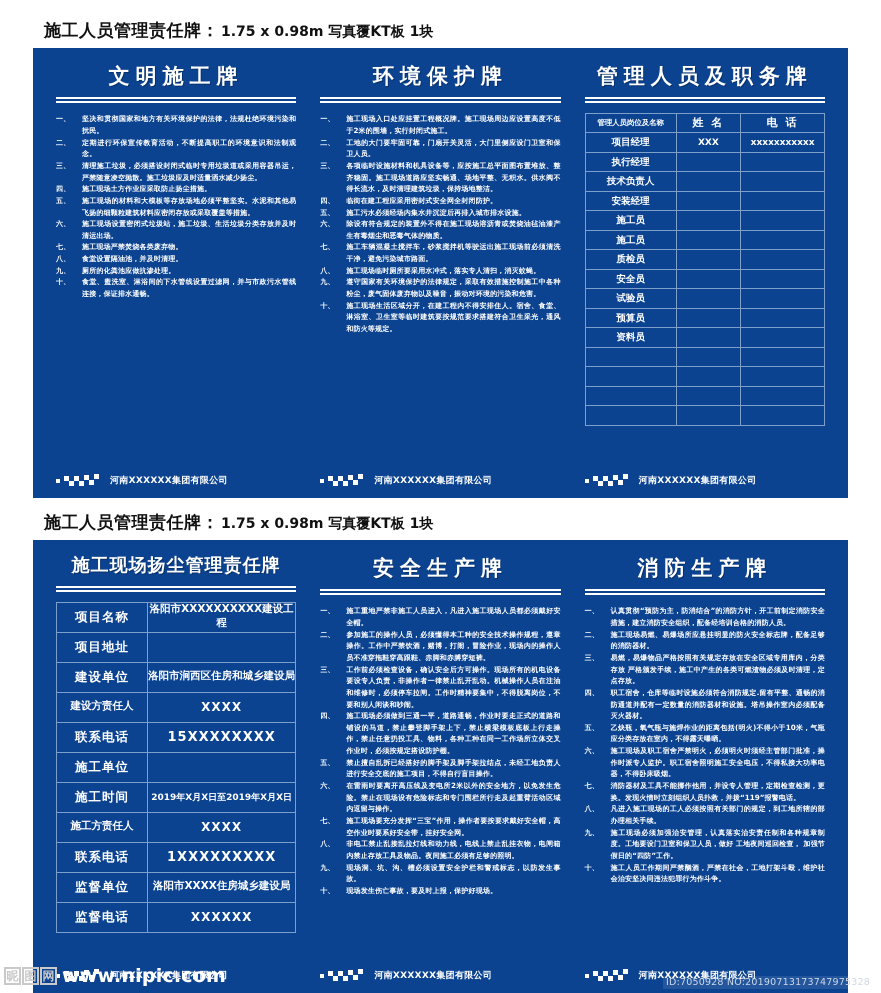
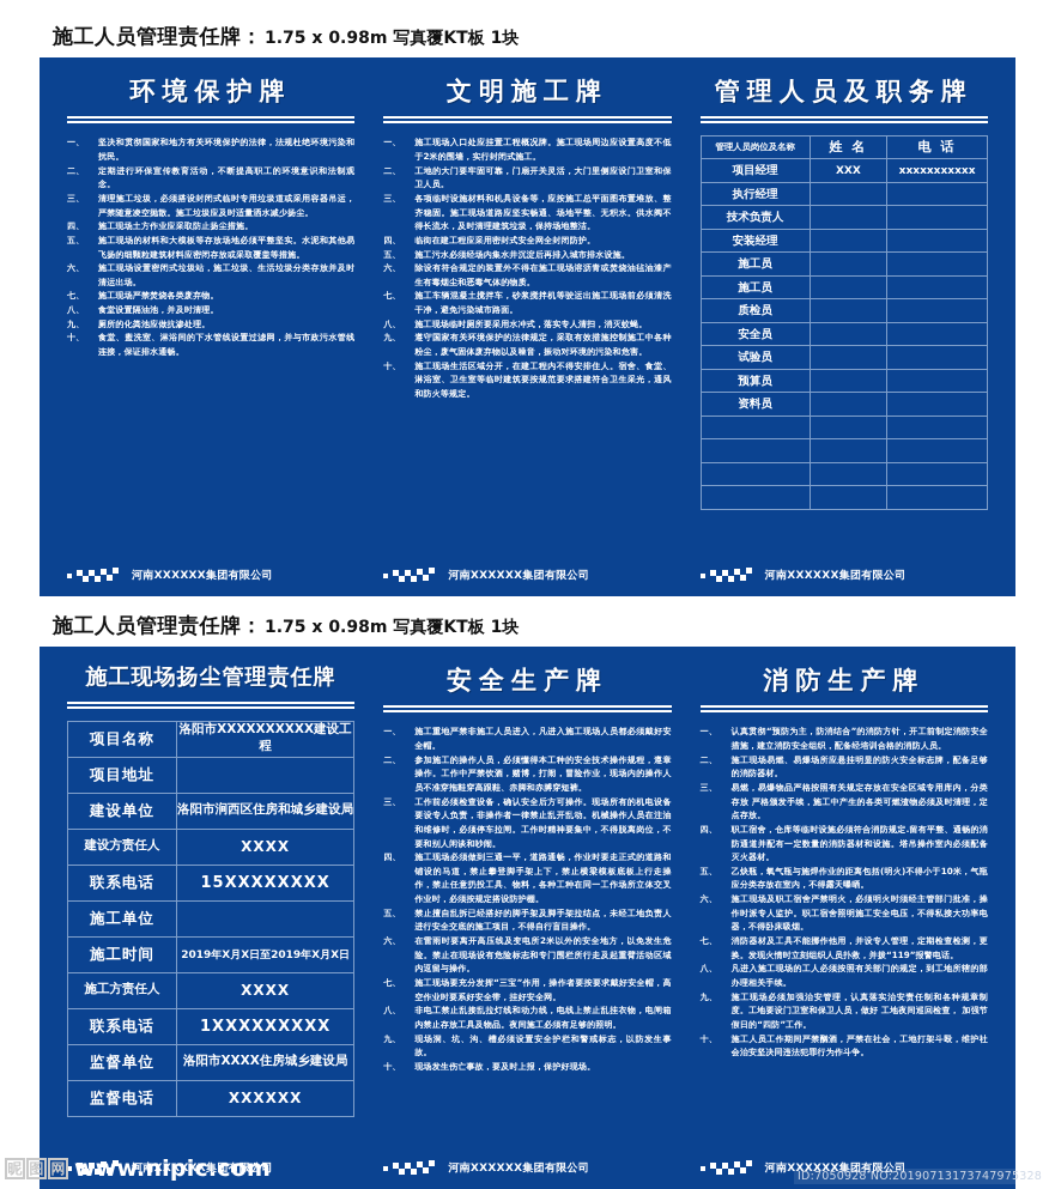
  施工人员管理责任牌： 1.75 x 0.98m 写真覆KT板 1块
- 文明施工牌
+ 环境保护牌
  一、
  坚决和贯彻国家和地方有关环境保护的法律，法规杜绝环境污染和扰民。
  二、
  定期进行环保宣传教育活动，不断提高职工的环境意识和法制观念。
  三、
  清理施工垃圾，必须搭设封闭式临时专用垃圾道或采用容器吊运，严禁随意凌空抛散。施工垃圾应及时适量洒水减少扬尘。
  四、
  施工现场土方作业应采取防止扬尘措施。
  五、
  施工现场的材料和大模板等存放场地必须平整坚实。水泥和其他易飞扬的细颗粒建筑材料应密闭存放或采取覆盖等措施。
  六、
  施工现场设置密闭式垃圾站，施工垃圾、生活垃圾分类存放并及时清运出场。
  七、
  施工现场严禁焚烧各类废弃物。
  八、
  食堂设置隔油池，并及时清理。
  九、
  厕所的化粪池应做抗渗处理。
  十、
  食堂、盥洗室、淋浴间的下水管线设置过滤网，并与市政污水管线连接，保证排水通畅。
- 环境保护牌
+ 文明施工牌
  一、
  施工现场入口处应挂置工程概况牌。施工现场周边应设置高度不低于2米的围墙，实行封闭式施工。
  二、
  工地的大门要牢固可靠，门扇开关灵活，大门里侧应设门卫室和保卫人员。
  三、
  各项临时设施材料和机具设备等，应按施工总平面图布置堆放、整齐稳固。施工现场道路应坚实畅通、场地平整、无积水。供水阀不得长流水，及时清理建筑垃圾，保持场地整洁。
  四、
  临街在建工程应采用密封式安全网全封闭防护。
  五、
  施工污水必须经场内集水井沉淀后再排入城市排水设施。
  六、
  除设有符合规定的装置外不得在施工现场溶沥青或焚烧油毡油漆产生有毒烟尘和恶毒气体的物质。
  七、
  施工车辆混凝土搅拌车，砂浆搅拌机等驶运出施工现场前必须清洗干净，避免污染城市路面。
  八、
  施工现场临时厕所要采用水冲式，落实专人清扫，消灭蚊蝇。
  九、
  遵守国家有关环境保护的法律规定，采取有效措施控制施工中各种粉尘，废气固体废弃物以及噪音，振动对环境的污染和危害。
  十、
  施工现场生活区域分开，在建工程内不得安排住人。宿舍、食堂、淋浴室、卫生室等临时建筑要按规范要求搭建符合卫生采光，通风和防火等规定。
  管理人员及职务牌
  管理人员岗位及名称	姓 名	电 话
  项目经理	XXX	xxxxxxxxxxx
  执行经理
  技术负责人
  安装经理
  施工员
  施工员
  质检员
  安全员
  试验员
  预算员
  资料员
  河南XXXXXX集团有限公司
  河南XXXXXX集团有限公司
  河南XXXXXX集团有限公司
  施工人员管理责任牌： 1.75 x 0.98m 写真覆KT板 1块
  施工现场扬尘管理责任牌
  项目名称	洛阳市XXXXXXXXXX建设工程
  项目地址
  建设单位	洛阳市涧西区住房和城乡建设局
  建设方责任人	XXXX
  联系电话	15XXXXXXXX
  施工单位
  施工时间	2019年X月X日至2019年X月X日
  施工方责任人	XXXX
  联系电话	1XXXXXXXXX
  监督单位	洛阳市XXXX住房城乡建设局
  监督电话	XXXXXX
  安全生产牌
  一、
  施工重地严禁非施工人员进入，凡进入施工现场人员都必须戴好安全帽。
  二、
  参加施工的操作人员，必须懂得本工种的安全技术操作规程，遵章操作。工作中严禁饮酒，赌博，打闹，冒险作业，现场内的操作人员不准穿拖鞋穿高跟鞋、赤脚和赤膊穿短裤。
  三、
  工作前必须检查设备，确认安全后方可操作。现场所有的机电设备要设专人负责，非操作者一律禁止乱开乱动。机械操作人员在注油和维修时，必须停车拉闸。工作时精神要集中，不得脱离岗位，不要和别人闲谈和吵闹。
  四、
  施工现场必须做到三通一平，道路通畅，作业时要走正式的道路和铺设的马道，禁止攀登脚手架上下，禁止横梁模板底板上行走操作，禁止任意扔投工具、物料，各种工种在同一工作场所立体交叉作业时，必须按规定搭设防护棚。
  五、
  禁止擅自乱拆已经搭好的脚手架及脚手架拉结点，未经工地负责人进行安全交底的施工项目，不得自行盲目操作。
  六、
  在雷雨时要离开高压线及变电所2米以外的安全地方，以免发生危险。禁止在现场设有危险标志和专门围栏所行走及起重臂活动区域内逗留与操作。
  七、
  施工现场要充分发挥“三宝”作用，操作者要按要求戴好安全帽，高空作业时要系好安全带，挂好安全网。
  八、
  非电工禁止乱接乱拉灯线和动力线，电线上禁止乱挂衣物，电闸箱内禁止存放工具及物品。夜间施工必须有足够的照明。
  九、
  现场洞、坑、沟、槽必须设置安全护栏和警戒标志，以防发生事故。
  十、
  现场发生伤亡事故，要及时上报，保护好现场。
  消防生产牌
  一、
  认真贯彻“预防为主，防消结合”的消防方针，开工前制定消防安全措施，建立消防安全组织，配备经培训合格的消防人员。
  二、
  施工现场易燃、易爆场所应悬挂明显的防火安全标志牌，配备足够的消防器材。
  三、
  易燃，易爆物品严格按照有关规定存放在安全区域专用库内，分类存放 严格颁发手续，施工中产生的各类可燃渣物必须及时清理，定点存放。
  四、
  职工宿舍，仓库等临时设施必须符合消防规定.留有平整、通畅的消防通道并配有一定数量的消防器材和设施。塔吊操作室内必须配备灭火器材。
  五、
  乙炔瓶，氧气瓶与施焊作业的距离包括(明火)不得小于10米，气瓶应分类存放在室内，不得露天曝晒。
  六、
  施工现场及职工宿舍严禁明火，必须明火时须经主管部门批准，操作时派专人监护。职工宿舍照明施工安全电压，不得私接大功率电器，不得卧床吸烟。
  七、
  消防器材及工具不能挪作他用，并设专人管理，定期检查检测，更换。发现火情时立刻组织人员扑救，并拨“119”报警电话。
  八、
  凡进入施工现场的工人必须按照有关部门的规定，到工地所辖的部办理相关手续。
  九、
  施工现场必须加强治安管理，认真落实治安责任制和各种规章制度。工地要设门卫室和保卫人员，做好 工地夜间巡回检查， 加强节假日的“四防”工作。
  十、
  施工人员工作期间严禁酗酒，严禁在社会，工地打架斗殴，维护社会治安坚决同违法犯罪行为作斗争。
  河南XXXXXX集团有限公司
  河南XXXXXX集团有限公司
  河南XXXXXX集团有限公司
  昵
  图
  网
  www.nipic.com
  ID:7050928 NO:20190713173747975328
